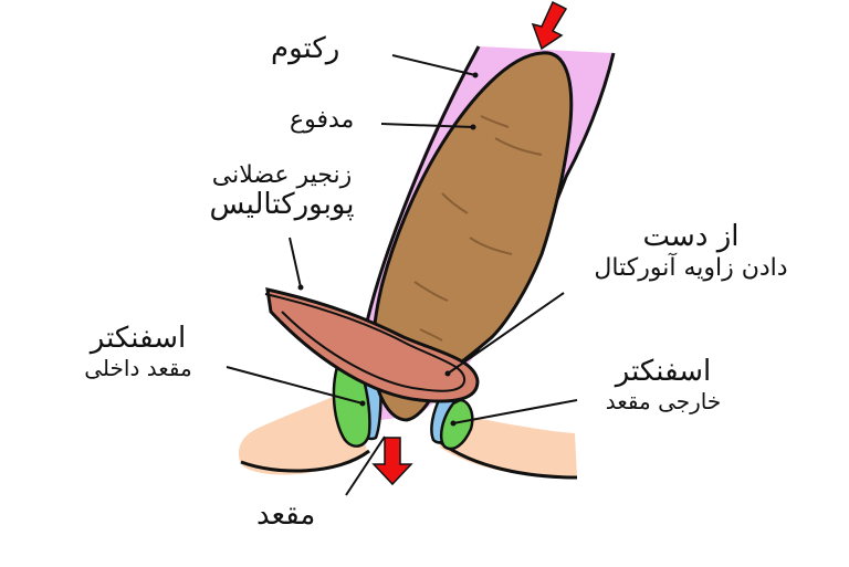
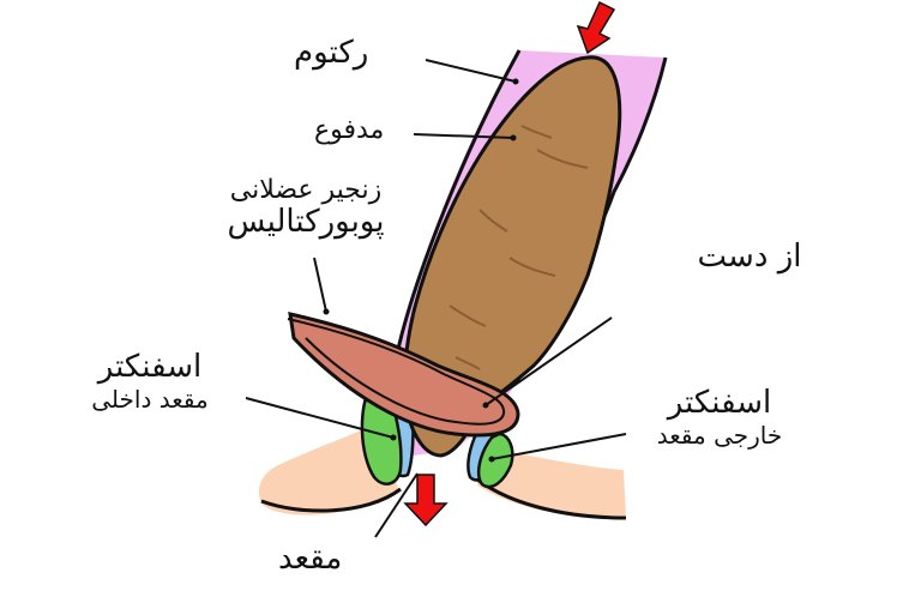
  رکتوم
  مدفوع
  زنجیر عضلانی
  پوبورکتالیس
  از دست
- دادن زاویه آنورکتال
  اسفنکتر
  مقعد داخلی
  اسفنکتر
  خارجی مقعد
  مقعد
